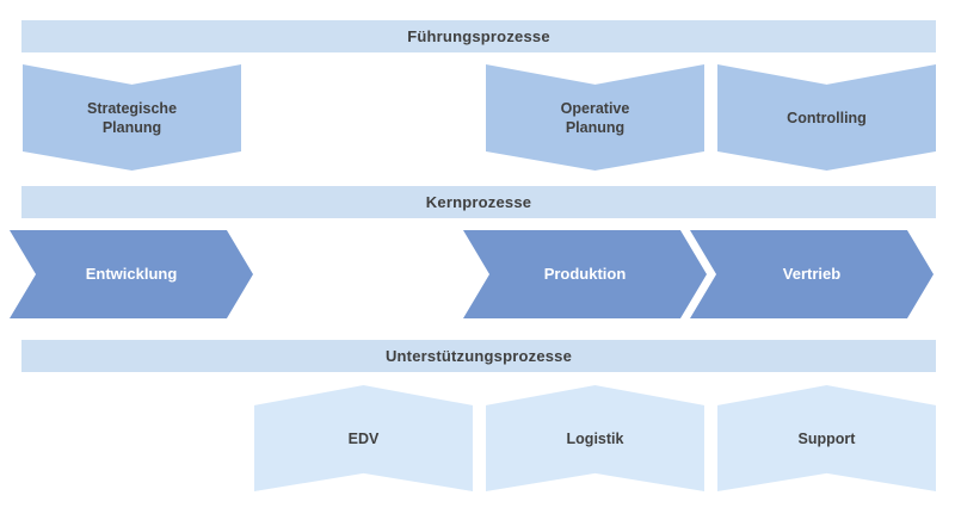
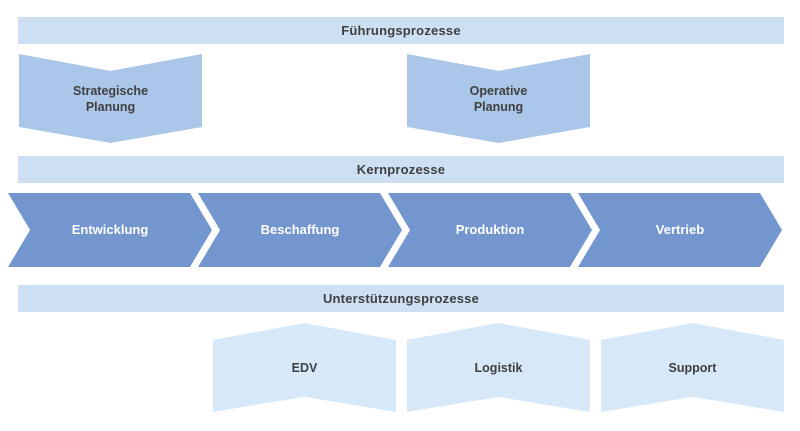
  Führungsprozesse
  Strategische
  Planung
  Operative
  Planung
- Controlling
  Kernprozesse
  Entwicklung
+ Beschaffung
  Produktion
  Vertrieb
  Unterstützungsprozesse
  EDV
  Logistik
  Support
